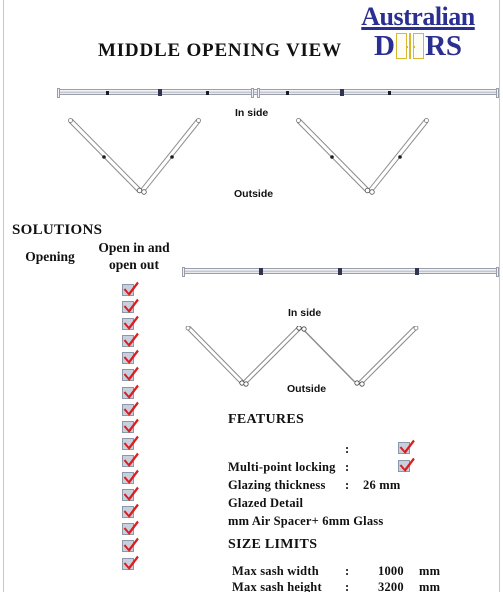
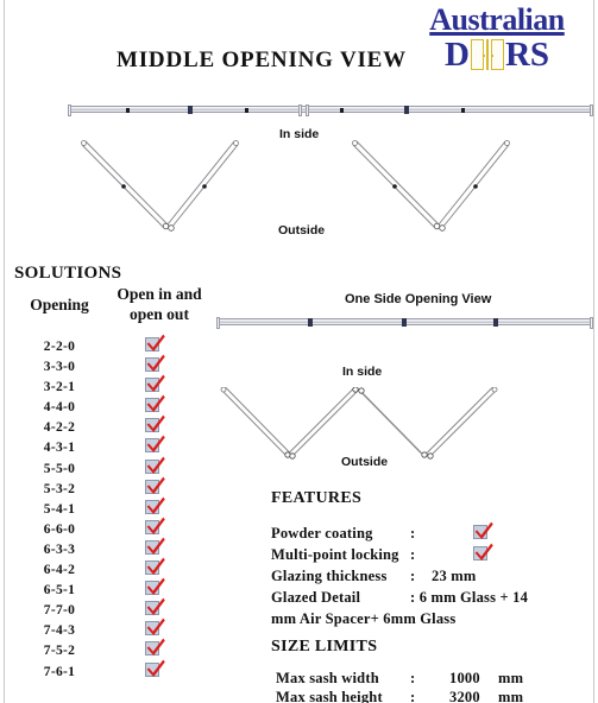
  Australian
  D
  S
  MIDDLE OPENING VIEW
  In side
  Outside
  SOLUTIONS
  Opening
  Open in and
  open out
+ 2-2-0
+ 3-3-0
+ 3-2-1
+ 4-4-0
+ 4-2-2
+ 4-3-1
+ 5-5-0
+ 5-3-2
+ 5-4-1
+ 6-6-0
+ 6-3-3
+ 6-4-2
+ 6-5-1
+ 7-7-0
+ 7-4-3
+ 7-5-2
+ 7-6-1
+ One Side Opening View
  In side
  Outside
  FEATURES
+ Powder coating
  :
  Multi-point locking
  :
  Glazing thickness
  :
- 26 mm
+ 23 mm
  Glazed Detail
+ : 6 mm Glass + 14
  mm Air Spacer+ 6mm Glass
  SIZE LIMITS
  Max sash width
  :
  1000
  mm
  Max sash height
  :
  3200
  mm
